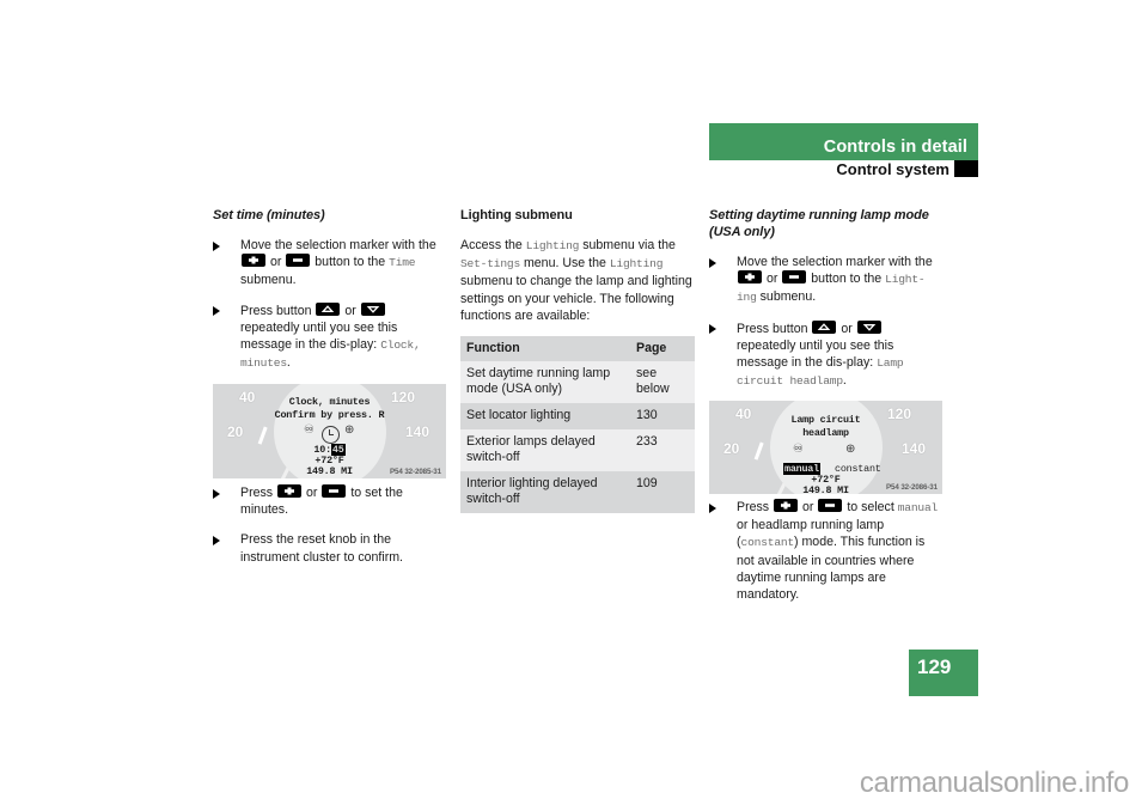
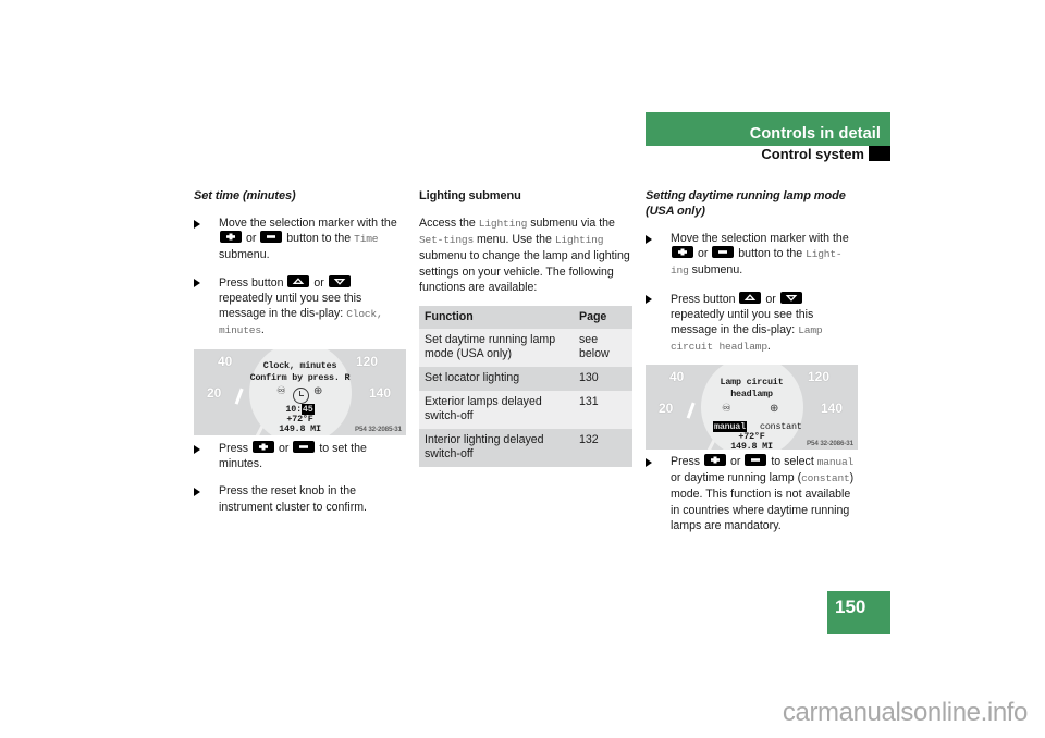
  Controls in detail
  Control system
  Set time (minutes)
  Move the selection marker with the or button to the Time submenu.
  Press button or repeatedly until you see this message in the dis-play: Clock, minutes.
  40
  20
  120
  140
  Clock, minutes
  Confirm by press. R
  ♾
  ⊕
  10:45
  +72°F
  149.8 MI
  Press or to set the minutes.
  Press the reset knob in the instrument cluster to confirm.
  Lighting submenu
  Access the Lighting submenu via the Set-tings menu. Use the Lighting submenu to change the lamp and lighting settings on your vehicle. The following functions are available:
  Function	Page
  Set daytime running lamp mode (USA only)	see below
  Set locator lighting	130
- Exterior lamps delayed switch-off	233
+ Exterior lamps delayed switch-off	131
- Interior lighting delayed switch-off	109
+ Interior lighting delayed switch-off	132
  Setting daytime running lamp mode (USA only)
  Move the selection marker with the or button to the Light-ing submenu.
  Press button or repeatedly until you see this message in the dis-play: Lamp circuit headlamp.
  40
  20
  120
  140
  Lamp circuit
  headlamp
  ♾
  ⊕
  manual
  constant
  +72°F
  149.8 MI
- Press or to select manual or headlamp running lamp (constant) mode. This function is not available in countries where daytime running lamps are mandatory.
+ Press or to select manual or daytime running lamp (constant) mode. This function is not available in countries where daytime running lamps are mandatory.
- 129
+ 150
  carmanualsonline.info
